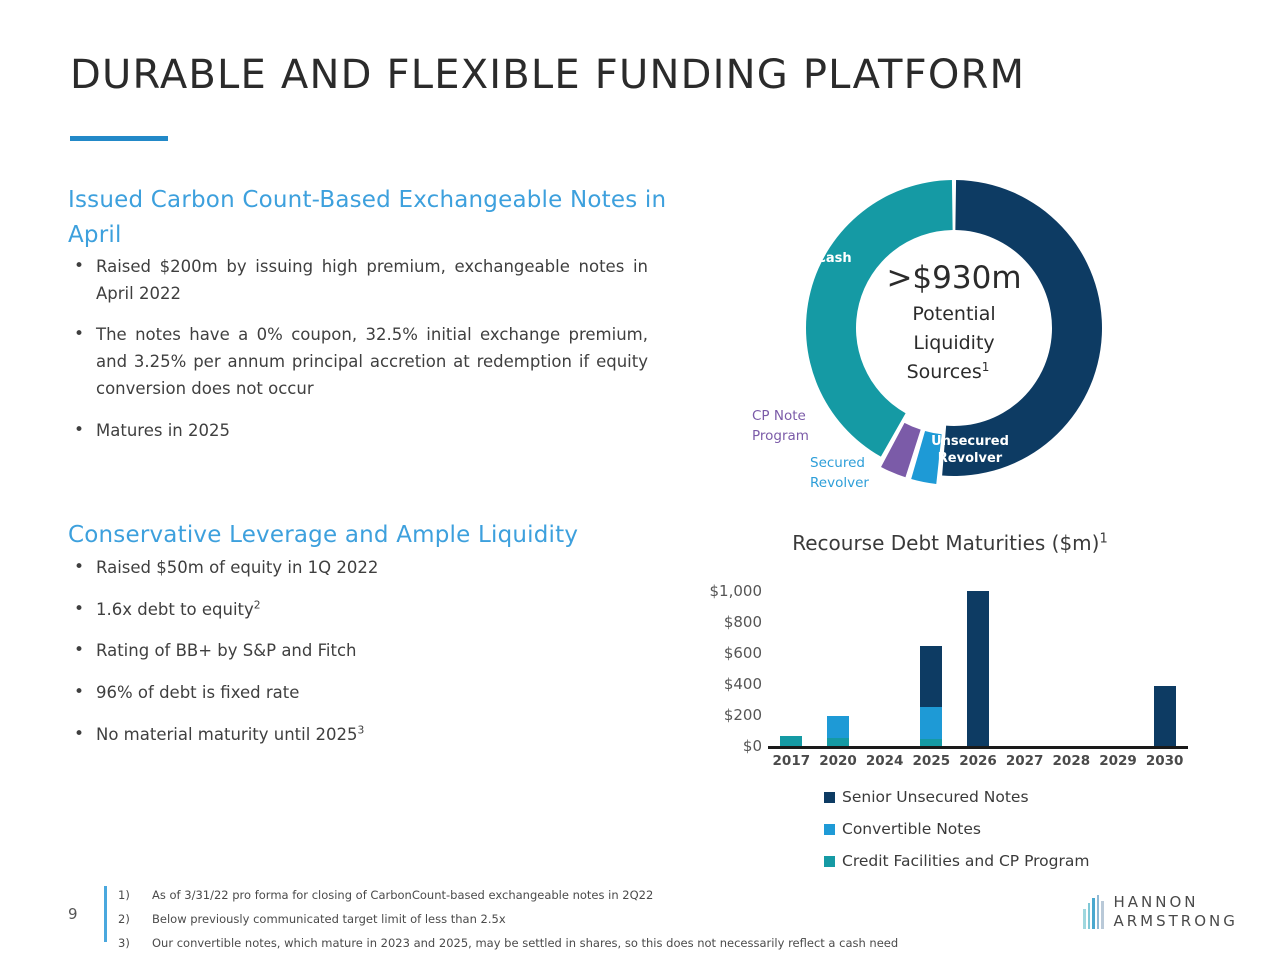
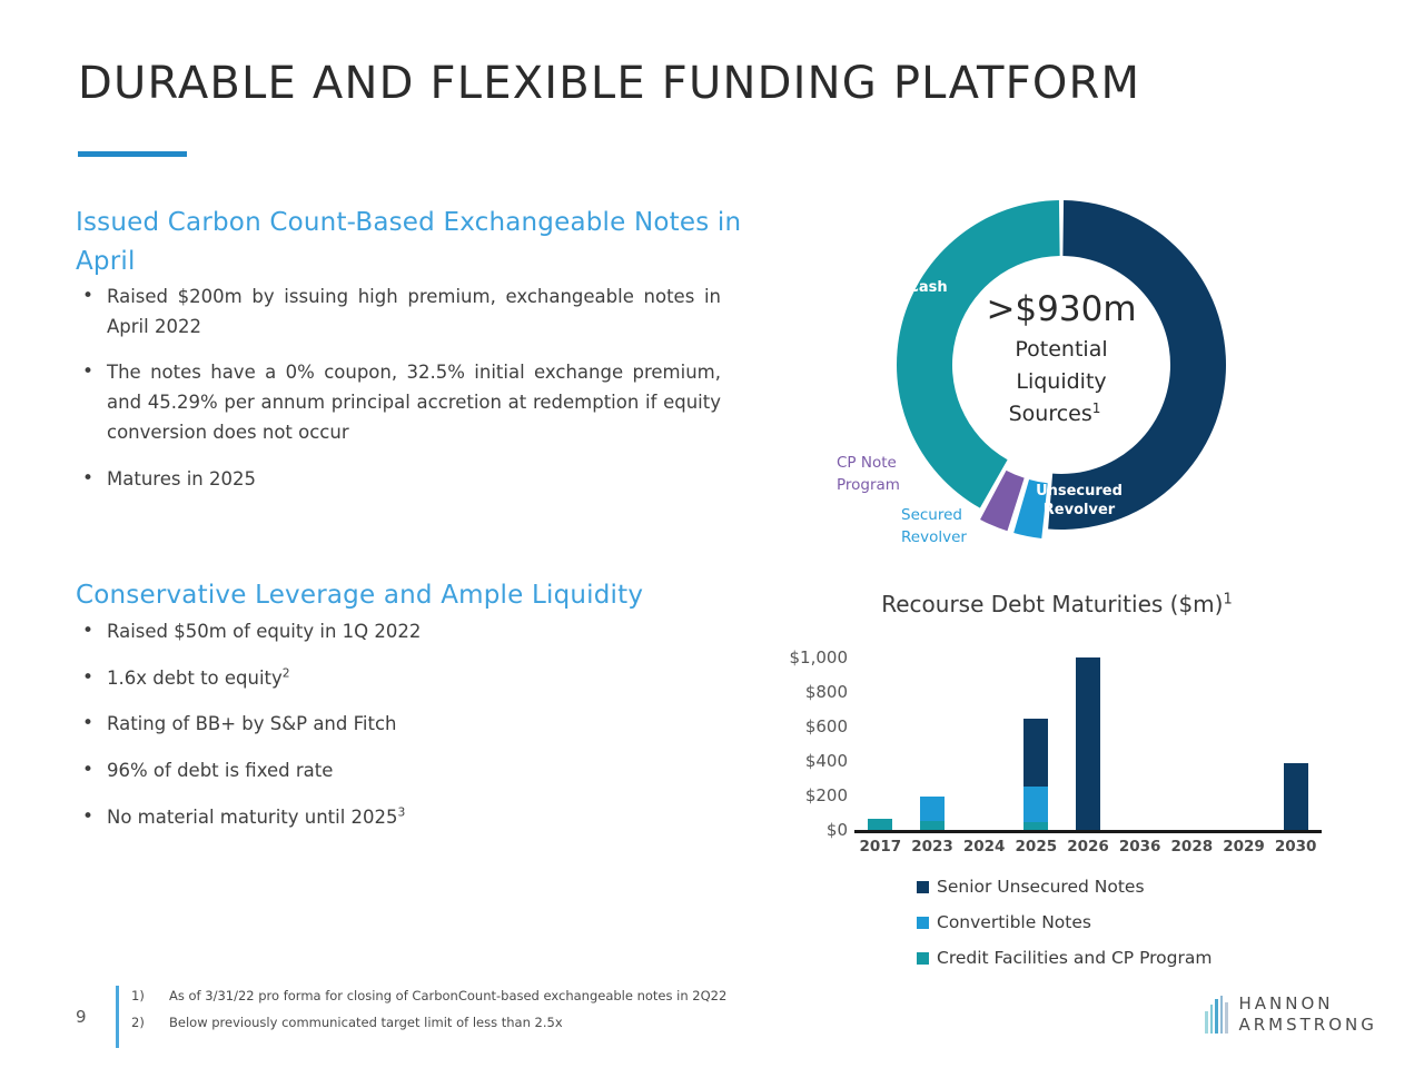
  DURABLE AND FLEXIBLE FUNDING PLATFORM
  Issued Carbon Count-Based Exchangeable Notes in April
  Raised $200m by issuing high premium, exchangeable notes in April 2022
- The notes have a 0% coupon, 32.5% initial exchange premium, and 3.25% per annum principal accretion at redemption if equity conversion does not occur
+ The notes have a 0% coupon, 32.5% initial exchange premium, and 45.29% per annum principal accretion at redemption if equity conversion does not occur
  Matures in 2025
  Conservative Leverage and Ample Liquidity
  Raised $50m of equity in 1Q 2022
  1.6x debt to equity2
  Rating of BB+ by S&P and Fitch
  96% of debt is fixed rate
  No material maturity until 20253
  >$930m
  Potential
  Liquidity
  Sources1
  Cash
  Unsecured
  Revolver
  CP Note
  Program
  Secured
  Revolver
  Recourse Debt Maturities ($m)1
  $0
  $200
  $400
  $600
  $800
  $1,000
  2017
- 2020
+ 2023
  2024
  2025
  2026
- 2027
+ 2036
  2028
  2029
  2030
  Senior Unsecured Notes
  Convertible Notes
  Credit Facilities and CP Program
  9
  1)
  As of 3/31/22 pro forma for closing of CarbonCount-based exchangeable notes in 2Q22
  2)
  Below previously communicated target limit of less than 2.5x
- 3)
- Our convertible notes, which mature in 2023 and 2025, may be settled in shares, so this does not necessarily reflect a cash need
  HANNON
  ARMSTRONG
